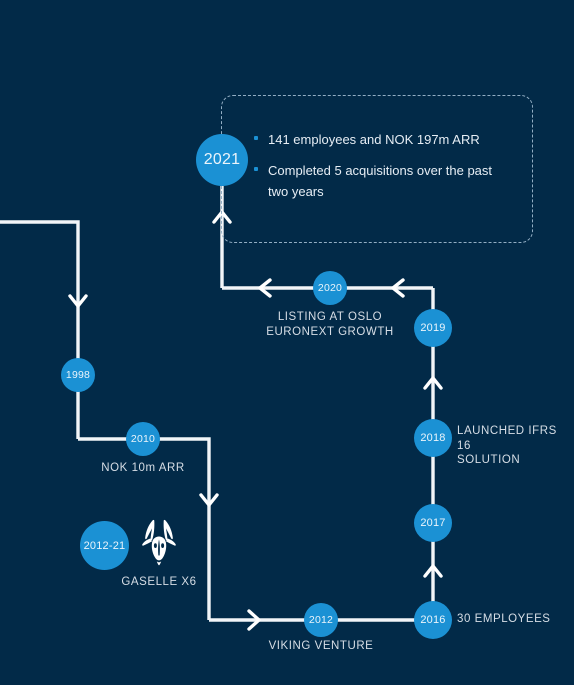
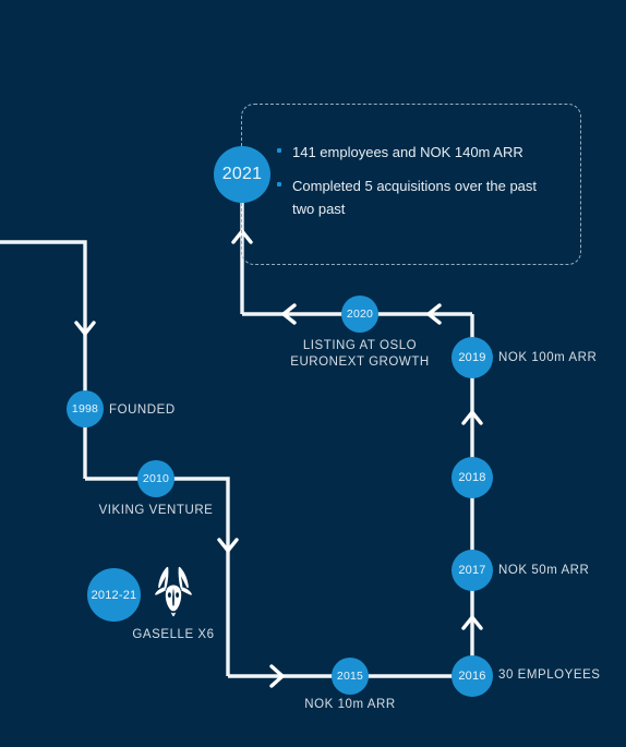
- 141 employees and NOK 197m ARR
+ 141 employees and NOK 140m ARR
- Completed 5 acquisitions over the past two years
+ Completed 5 acquisitions over the past two past
  2021
  2020
  LISTING AT OSLO
  EURONEXT GROWTH
  2019
+ NOK 100m ARR
  2018
- LAUNCHED IFRS 16
- SOLUTION
  2017
+ NOK 50m ARR
  2016
  30 EMPLOYEES
- 2012
+ 2015
- VIKING VENTURE
+ NOK 10m ARR
  2010
- NOK 10m ARR
+ VIKING VENTURE
  1998
+ FOUNDED
  2012-21
  GASELLE X6
